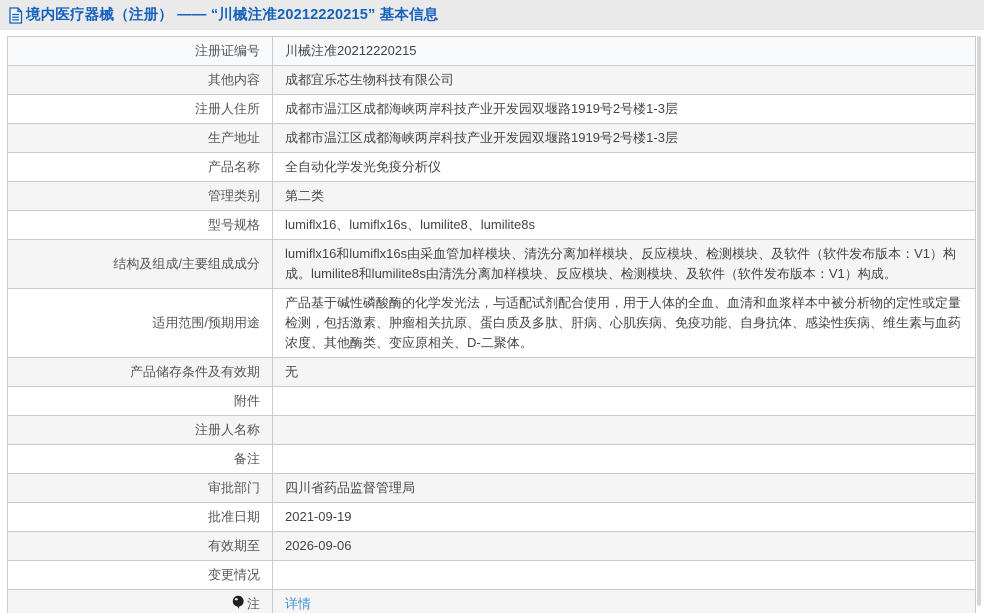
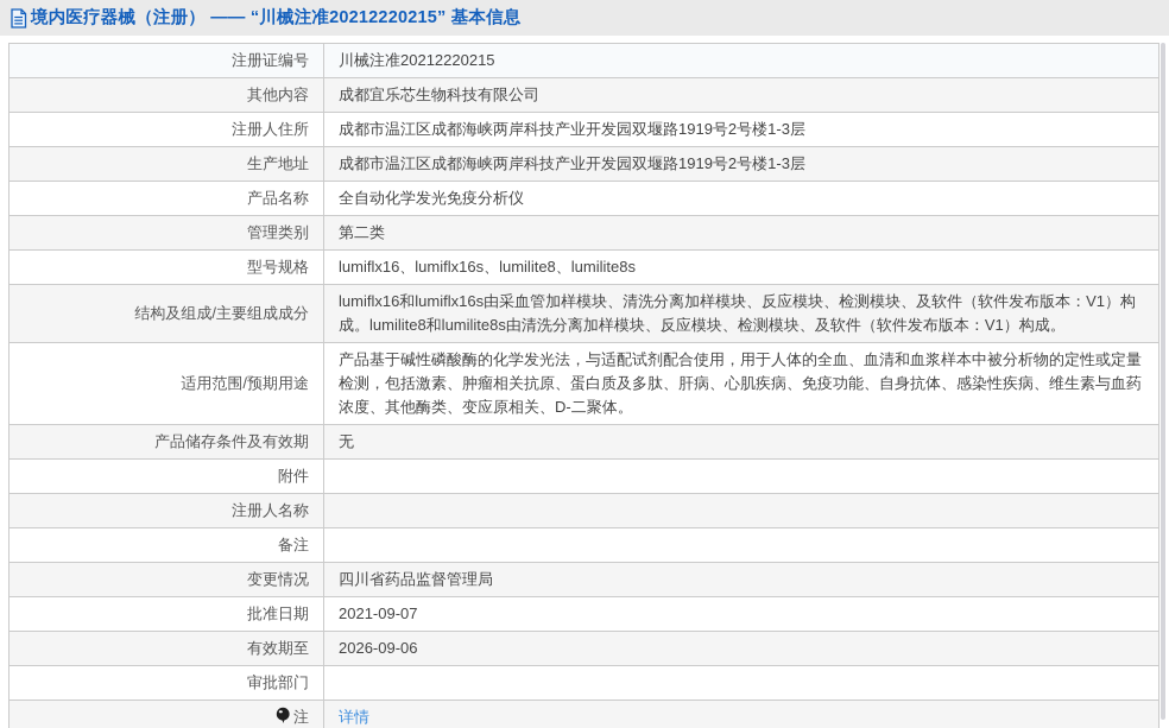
  境内医疗器械（注册） —— “川械注准20212220215” 基本信息
  注册证编号	川械注准20212220215
  其他内容	成都宜乐芯生物科技有限公司
  注册人住所	成都市温江区成都海峡两岸科技产业开发园双堰路1919号2号楼1-3层
  生产地址	成都市温江区成都海峡两岸科技产业开发园双堰路1919号2号楼1-3层
  产品名称	全自动化学发光免疫分析仪
  管理类别	第二类
  型号规格	lumiflx16、lumiflx16s、lumilite8、lumilite8s
  结构及组成/主要组成成分	lumiflx16和lumiflx16s由采血管加样模块、清洗分离加样模块、反应模块、检测模块、及软件（软件发布版本：V1）构成。lumilite8和lumilite8s由清洗分离加样模块、反应模块、检测模块、及软件（软件发布版本：V1）构成。
  适用范围/预期用途	产品基于碱性磷酸酶的化学发光法，与适配试剂配合使用，用于人体的全血、血清和血浆样本中被分析物的定性或定量检测，包括激素、肿瘤相关抗原、蛋白质及多肽、肝病、心肌疾病、免疫功能、自身抗体、感染性疾病、维生素与血药浓度、其他酶类、变应原相关、D-二聚体。
  产品储存条件及有效期	无
  附件
  注册人名称
  备注
- 审批部门	四川省药品监督管理局
+ 变更情况	四川省药品监督管理局
- 批准日期	2021-09-19
+ 批准日期	2021-09-07
  有效期至	2026-09-06
- 变更情况
+ 审批部门
  注	详情
